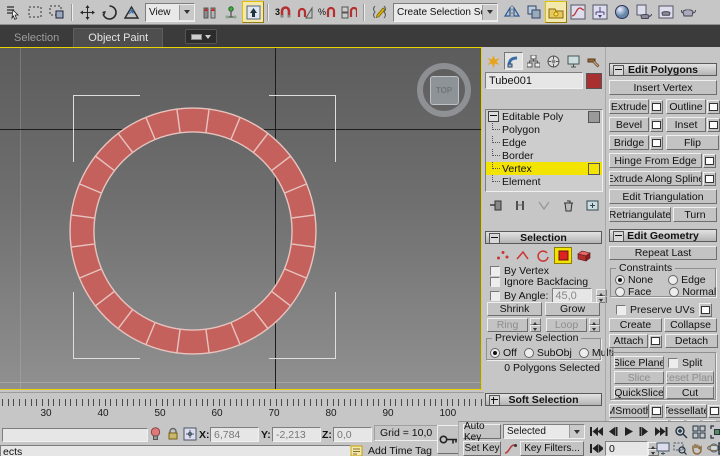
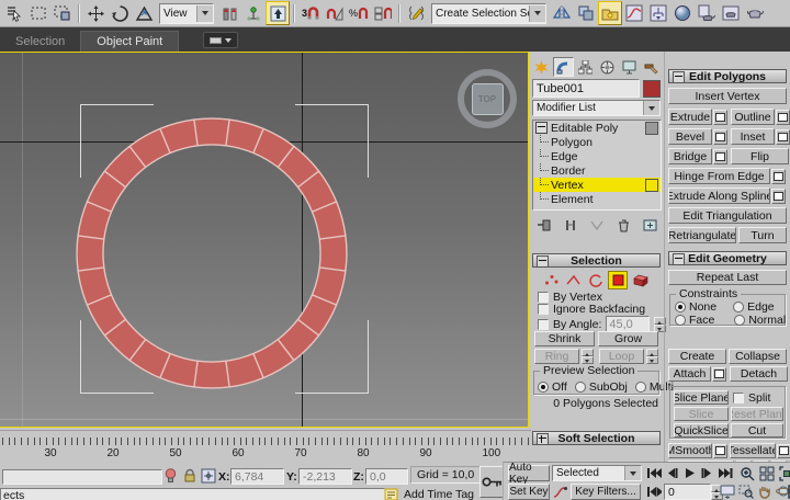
  View
  3
  %
  Create Selection S
  Selection
  Object Paint
  TOP
  Tube001
+ Modifier List
  Editable Poly
  Polygon
  Edge
  Border
  Vertex
  Element
  Selection
  By Vertex
  Ignore Backfacing
  By Angle:
  45,0
  Shrink
  Grow
  Ring
  Loop
  Preview Selection
  Off
  SubObj
  Multi
  0 Polygons Selected
  Soft Selection
  Edit Polygons
  Insert Vertex
  Extrude
  Outline
  Bevel
  Inset
  Bridge
  Flip
  Hinge From Edge
  Extrude Along Spline
  Edit Triangulation
  Retriangulate
  Turn
  Edit Geometry
  Repeat Last
  Constraints
  None
  Edge
  Face
  Normal
- Preserve UVs
  Create
  Collapse
  Attach
  Detach
  Slice Plane
  Split
  Slice
  Reset Plan
  QuickSlice
  Cut
  MSmooth
  Tessellate
  30
- 40
+ 20
  50
  60
  70
  80
  90
  100
  X:
  6,784
  Y:
  -2,213
  Z:
  0,0
  Grid = 10,0
  ects
  Add Time Tag
  Auto Key
  Selected
  Set Key
  Key Filters...
  0
